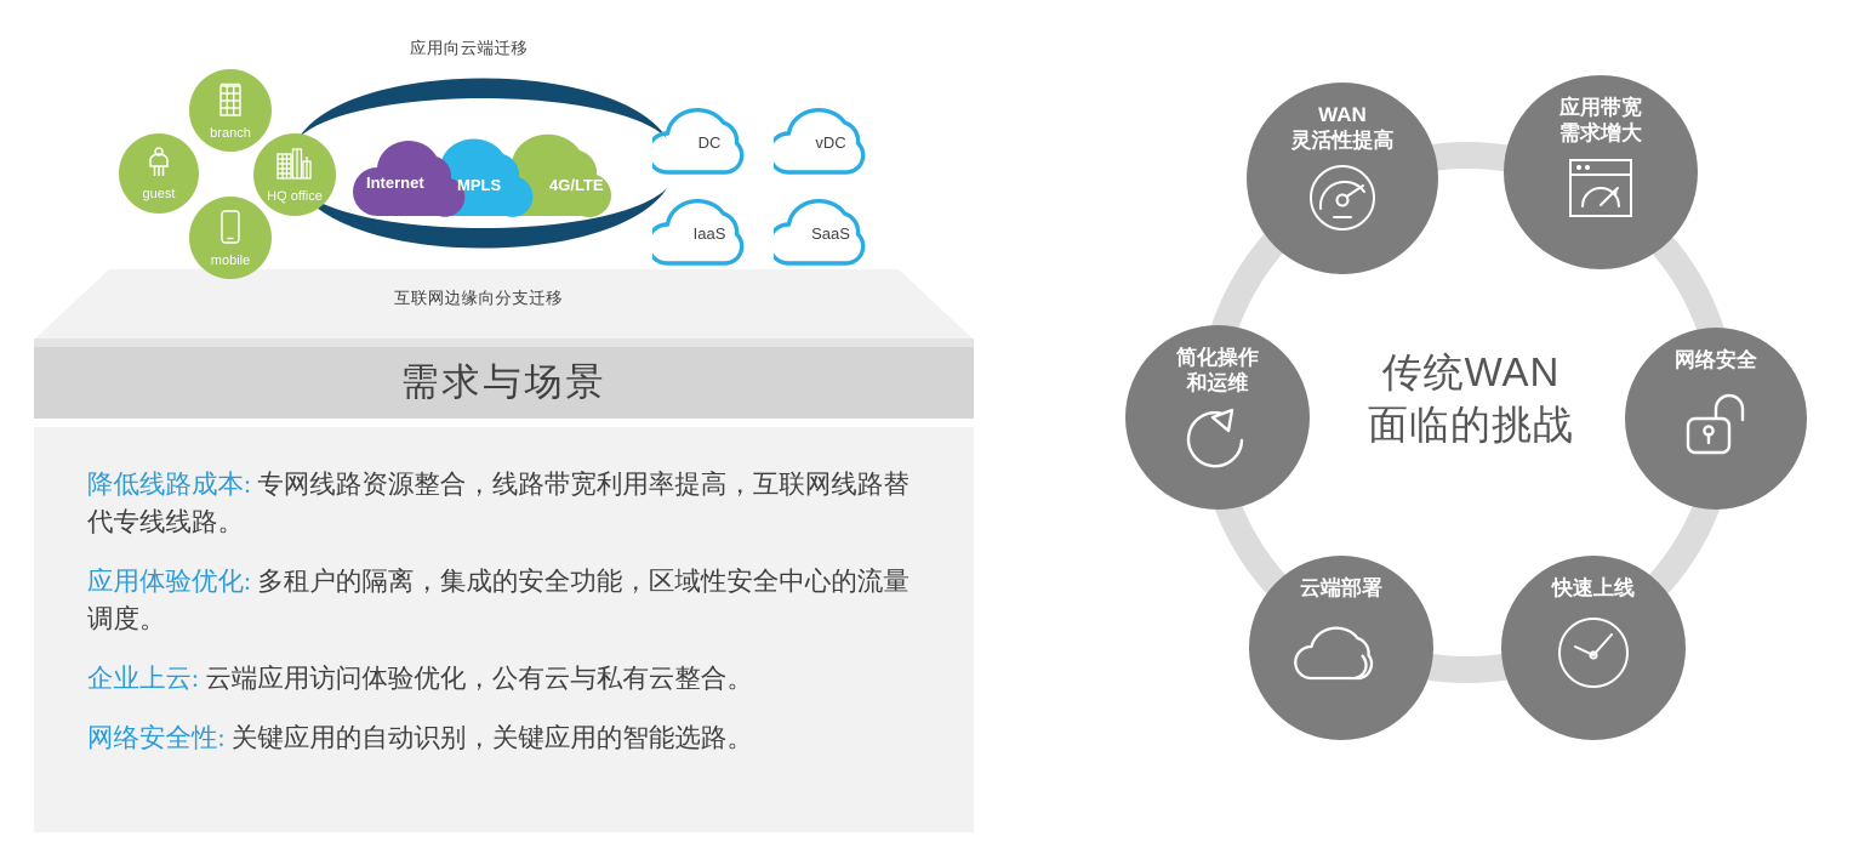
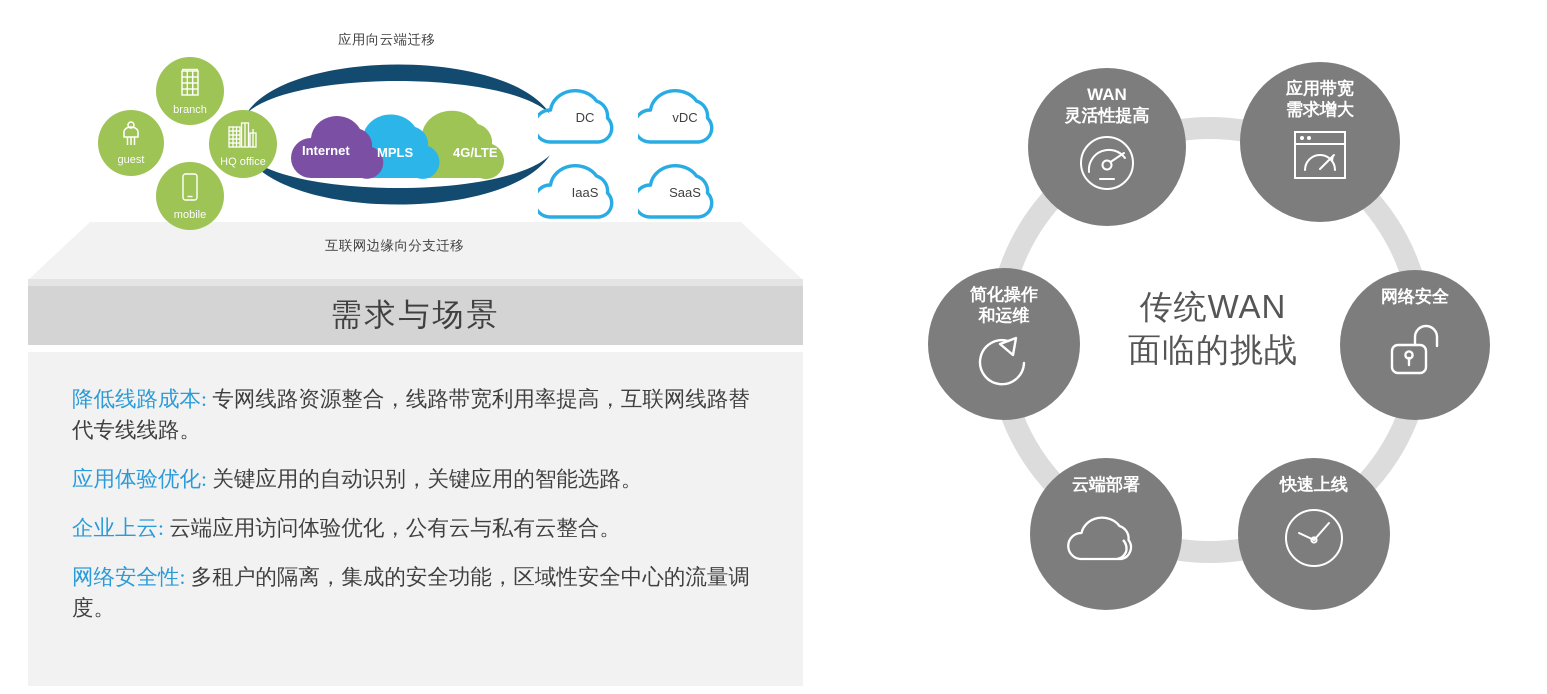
  应用向云端迁移
  互联网边缘向分支迁移
  guest
  branch
  mobile
  HQ office
  Internet
  MPLS
  4G/LTE
  DC
  vDC
  IaaS
  SaaS
  需求与场景
  降低线路成本: 专网线路资源整合，线路带宽利用率提高，互联网线路替代专线线路。
- 应用体验优化: 多租户的隔离，集成的安全功能，区域性安全中心的流量调度。
+ 应用体验优化: 关键应用的自动识别，关键应用的智能选路。
  企业上云: 云端应用访问体验优化，公有云与私有云整合。
- 网络安全性: 关键应用的自动识别，关键应用的智能选路。
+ 网络安全性: 多租户的隔离，集成的安全功能，区域性安全中心的流量调度。
  WAN
  灵活性提高
  应用带宽
  需求增大
  网络安全
  快速上线
  云端部署
  简化操作
  和运维
  传统WAN
  面临的挑战
